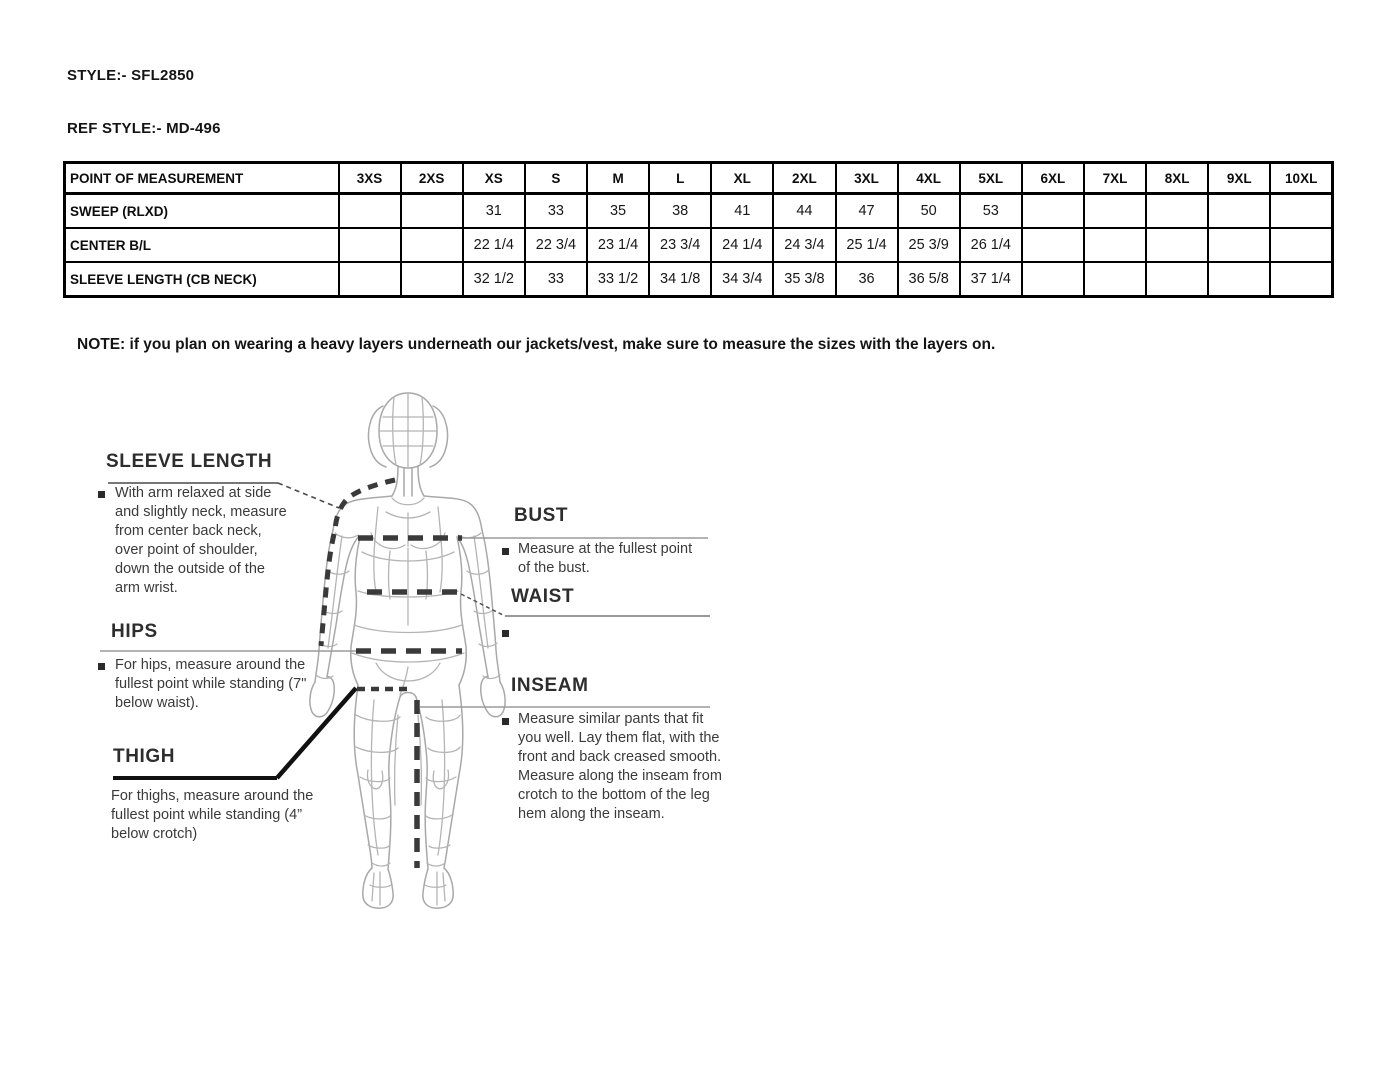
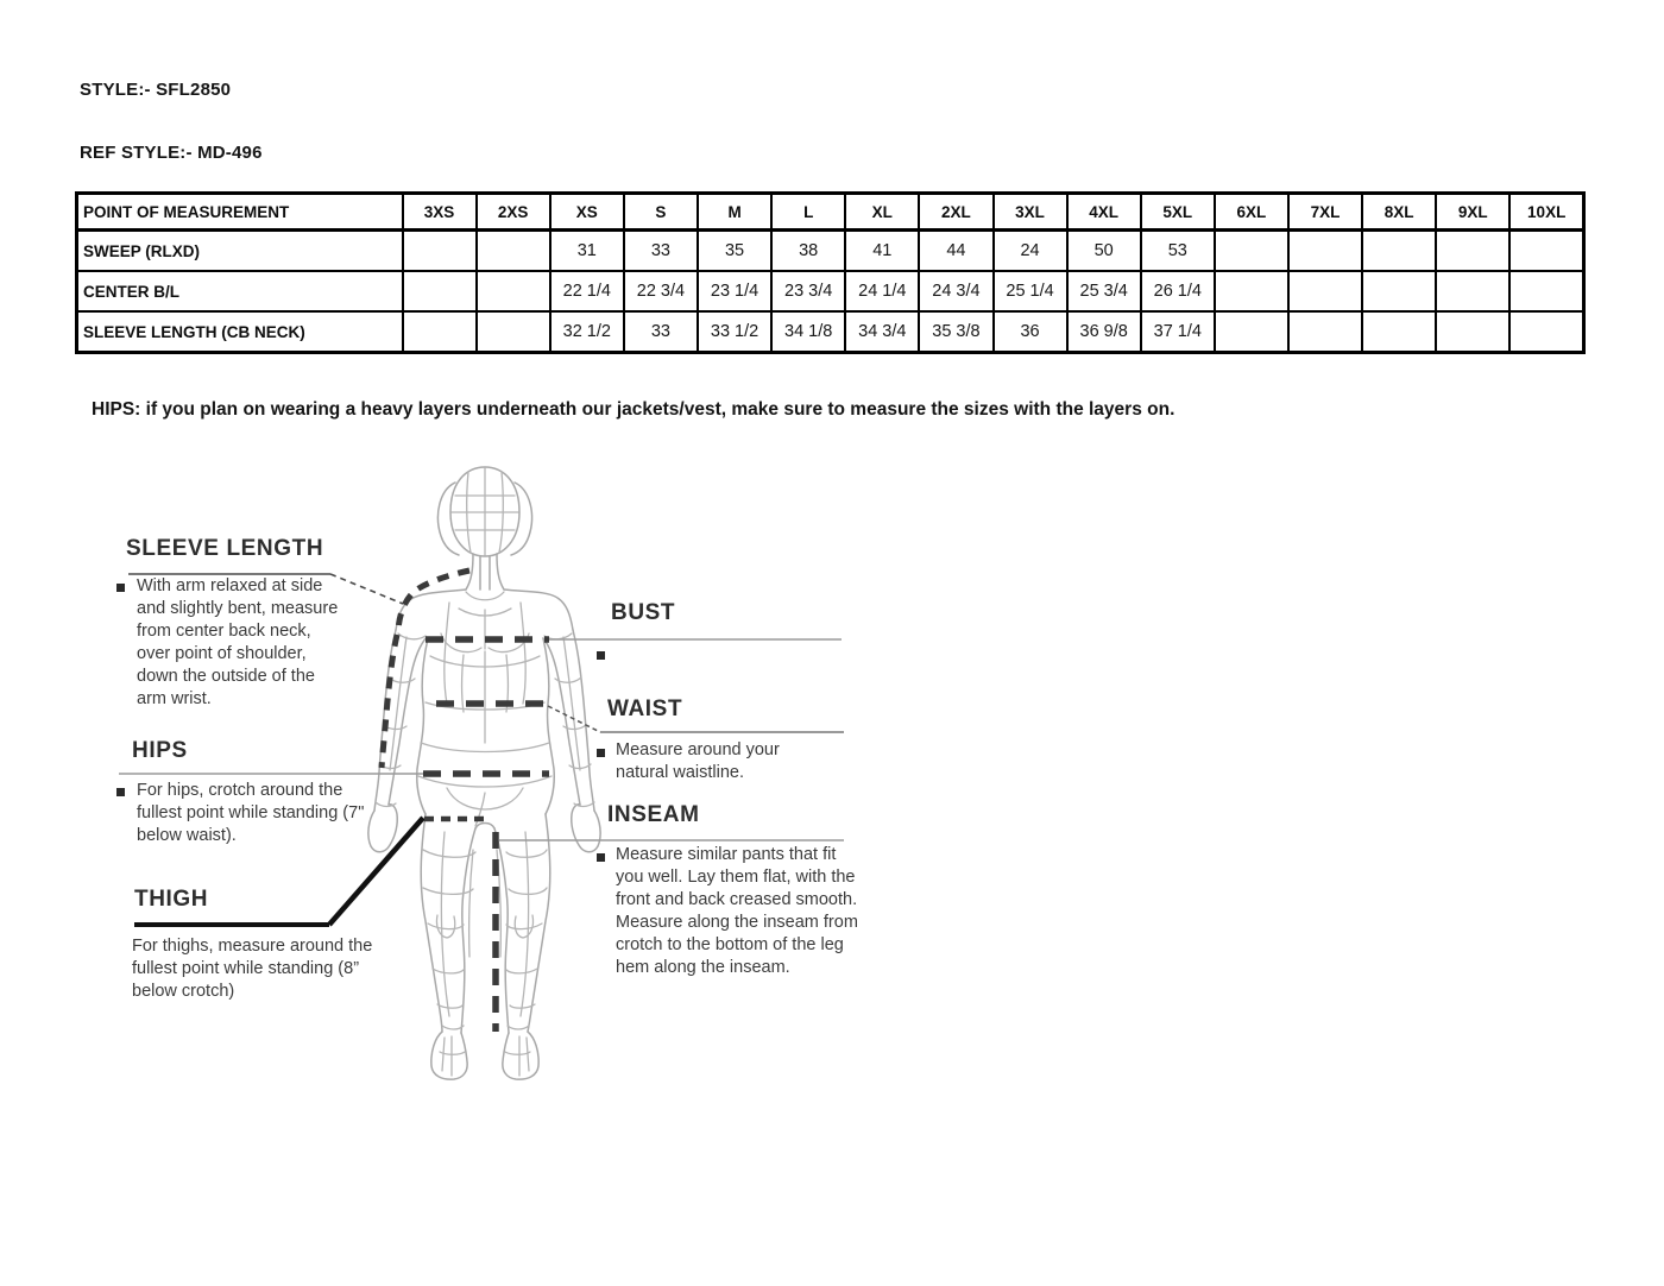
  STYLE:- SFL2850
  REF STYLE:- MD-496
  POINT OF MEASUREMENT	3XS	2XS	XS	S	M	L	XL	2XL	3XL	4XL	5XL	6XL	7XL	8XL	9XL	10XL
- SWEEP (RLXD)			31	33	35	38	41	44	47	50	53
+ SWEEP (RLXD)			31	33	35	38	41	44	24	50	53
- CENTER B/L			22 1/4	22 3/4	23 1/4	23 3/4	24 1/4	24 3/4	25 1/4	25 3/9	26 1/4
+ CENTER B/L			22 1/4	22 3/4	23 1/4	23 3/4	24 1/4	24 3/4	25 1/4	25 3/4	26 1/4
- SLEEVE LENGTH (CB NECK)			32 1/2	33	33 1/2	34 1/8	34 3/4	35 3/8	36	36 5/8	37 1/4
+ SLEEVE LENGTH (CB NECK)			32 1/2	33	33 1/2	34 1/8	34 3/4	35 3/8	36	36 9/8	37 1/4
- NOTE: if you plan on wearing a heavy layers underneath our jackets/vest, make sure to measure the sizes with the layers on.
+ HIPS: if you plan on wearing a heavy layers underneath our jackets/vest, make sure to measure the sizes with the layers on.
  SLEEVE LENGTH
- With arm relaxed at side and slightly neck, measure from center back neck, over point of shoulder, down the outside of the arm wrist.
+ With arm relaxed at side and slightly bent, measure from center back neck, over point of shoulder, down the outside of the arm wrist.
  HIPS
- For hips, measure around the fullest point while standing (7" below waist).
+ For hips, crotch around the fullest point while standing (7" below waist).
  THIGH
- For thighs, measure around the fullest point while standing (4” below crotch)
+ For thighs, measure around the fullest point while standing (8” below crotch)
  BUST
- Measure at the fullest point of the bust.
  WAIST
+ Measure around your natural waistline.
  INSEAM
  Measure similar pants that fit you well. Lay them flat, with the front and back creased smooth. Measure along the inseam from crotch to the bottom of the leg hem along the inseam.
